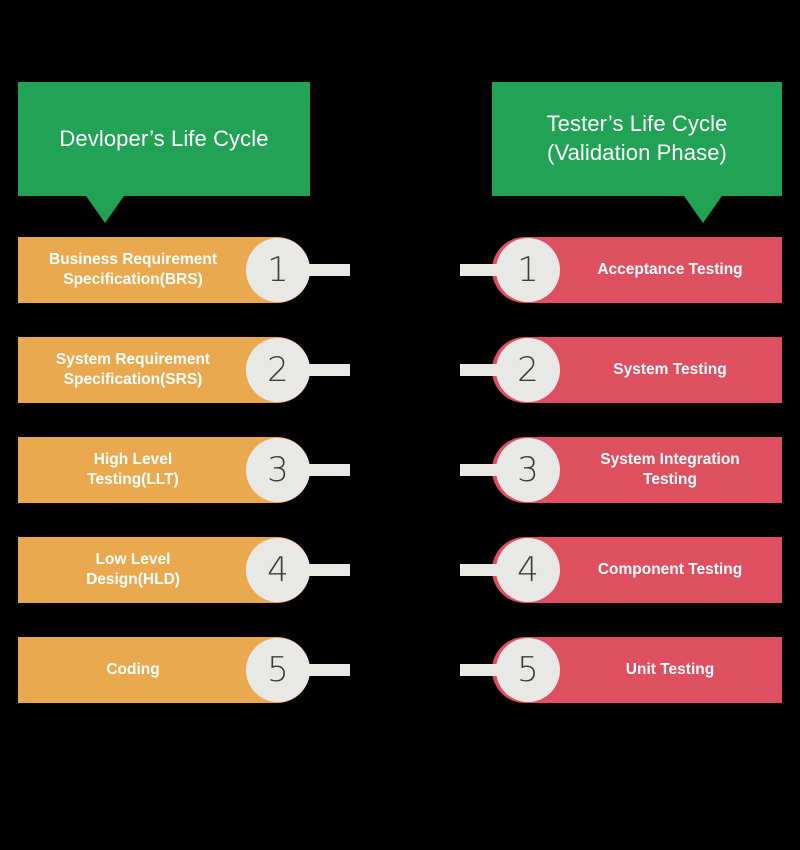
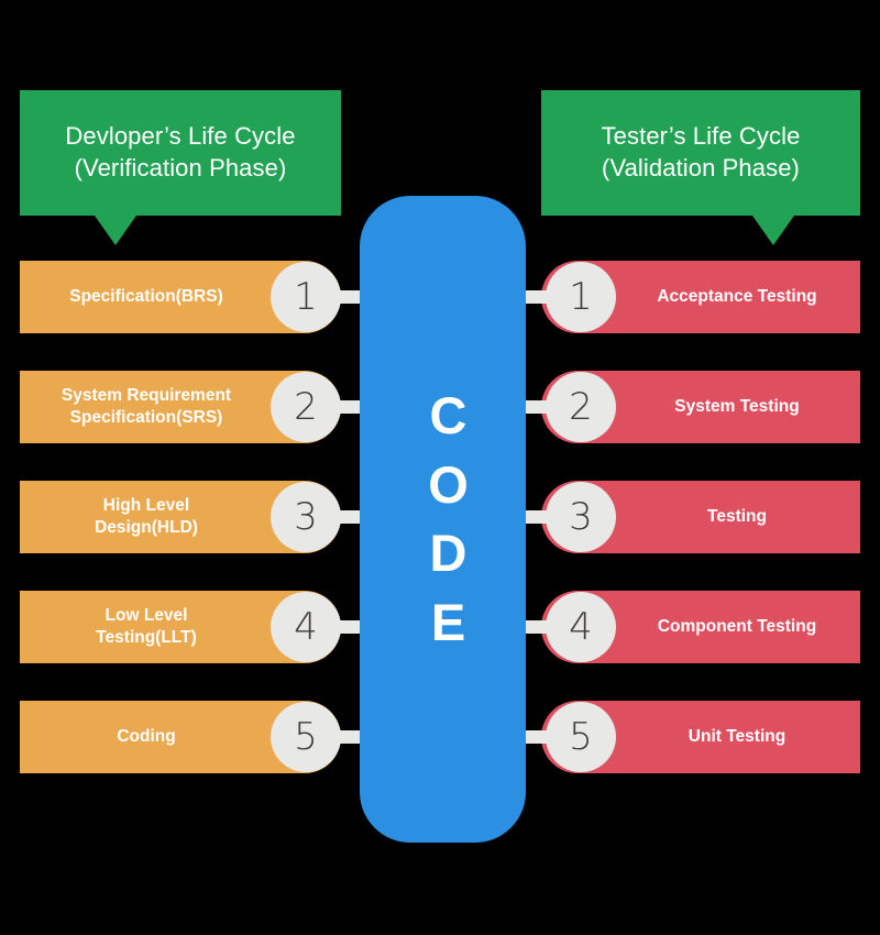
  Devloper’s Life Cycle
+ (Verification Phase)
  Tester’s Life Cycle
  (Validation Phase)
- Business Requirement
  Specification(BRS)
  1
  System Requirement
  Specification(SRS)
  2
  High Level
- Testing(LLT)
+ Design(HLD)
  3
  Low Level
- Design(HLD)
+ Testing(LLT)
  4
  Coding
  5
+ C
+ O
+ D
+ E
  Acceptance Testing
  1
  System Testing
  2
- System Integration
  Testing
  3
  Component Testing
  4
  Unit Testing
  5
